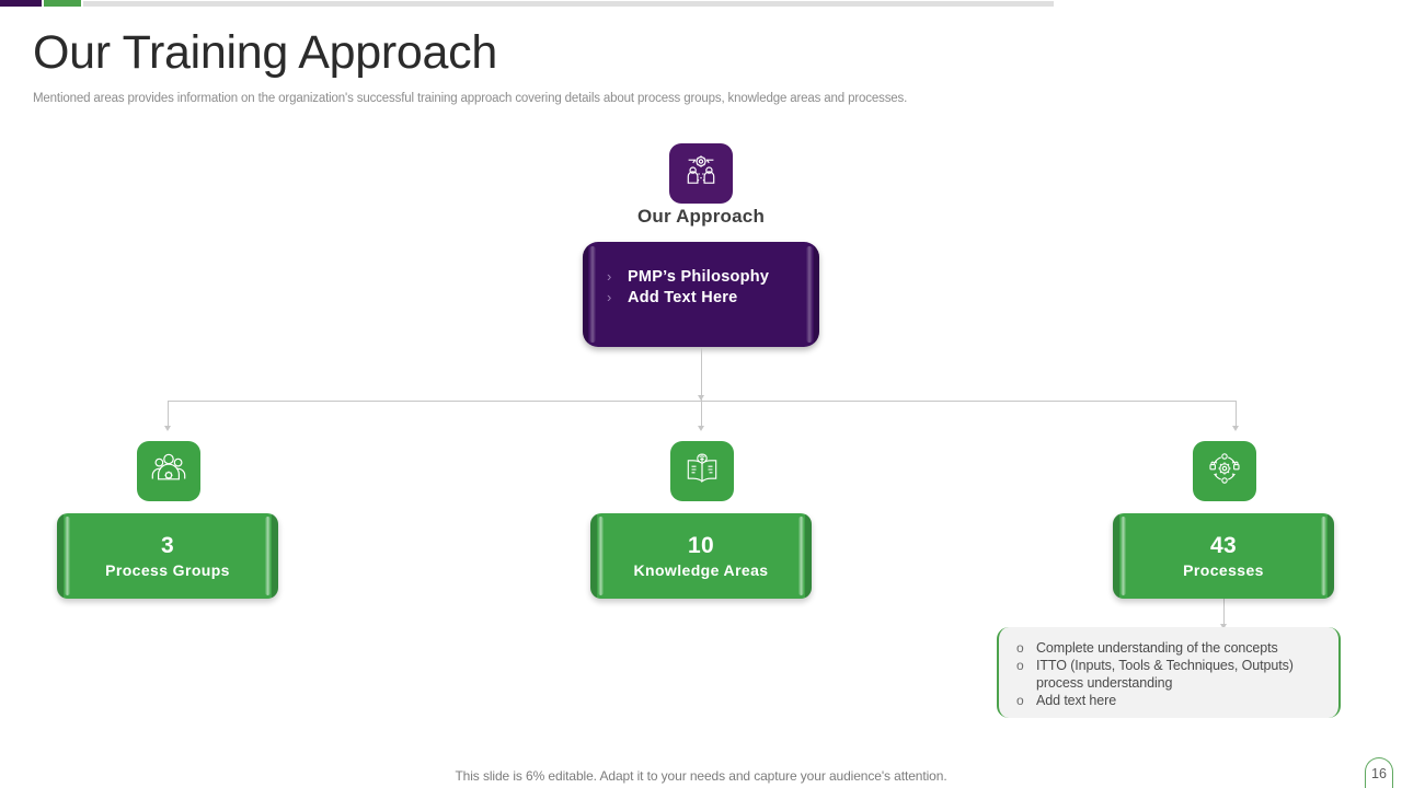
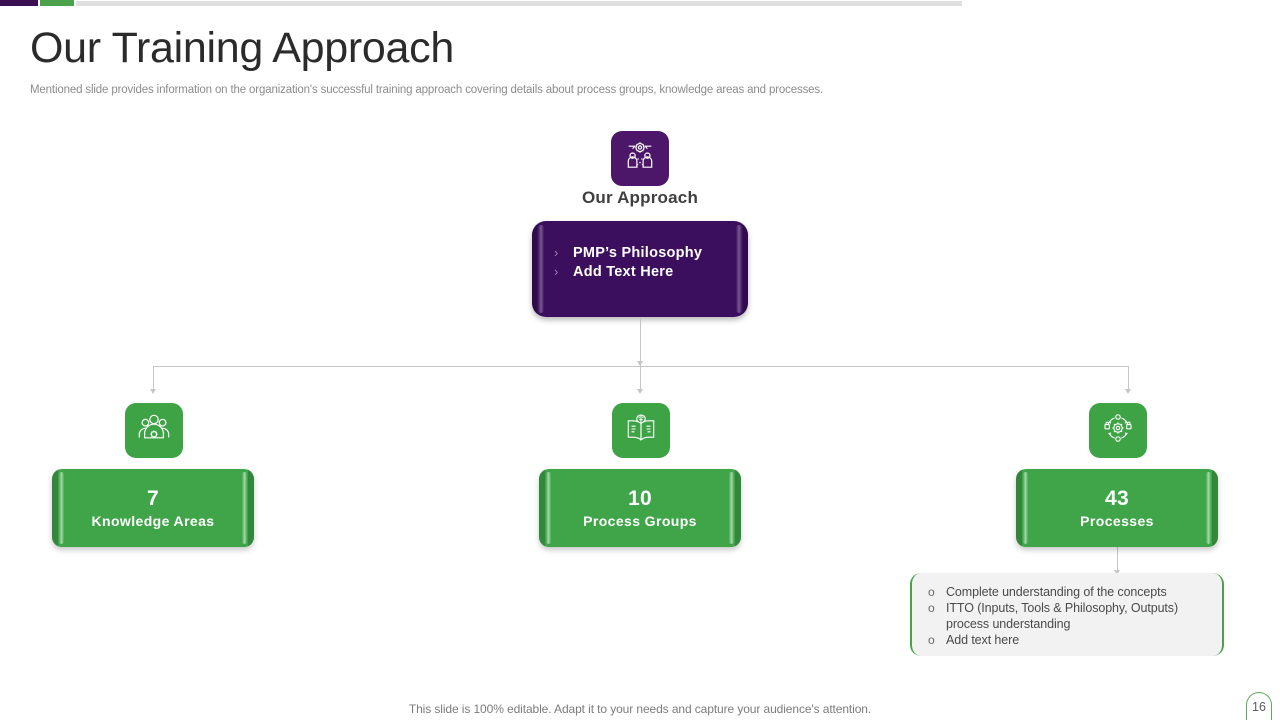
  Our Training Approach
- Mentioned areas provides information on the organization's successful training approach covering details about process groups, knowledge areas and processes.
+ Mentioned slide provides information on the organization's successful training approach covering details about process groups, knowledge areas and processes.
  Our Approach
  ›
  PMP’s Philosophy
  ›
  Add Text Here
- 3
+ 7
- Process Groups
+ Knowledge Areas
  10
- Knowledge Areas
+ Process Groups
  43
  Processes
  o
  Complete understanding of the concepts
  o
- ITTO (Inputs, Tools & Techniques, Outputs) process understanding
+ ITTO (Inputs, Tools & Philosophy, Outputs) process understanding
  o
  Add text here
- This slide is 6% editable. Adapt it to your needs and capture your audience's attention.
+ This slide is 100% editable. Adapt it to your needs and capture your audience's attention.
  16
